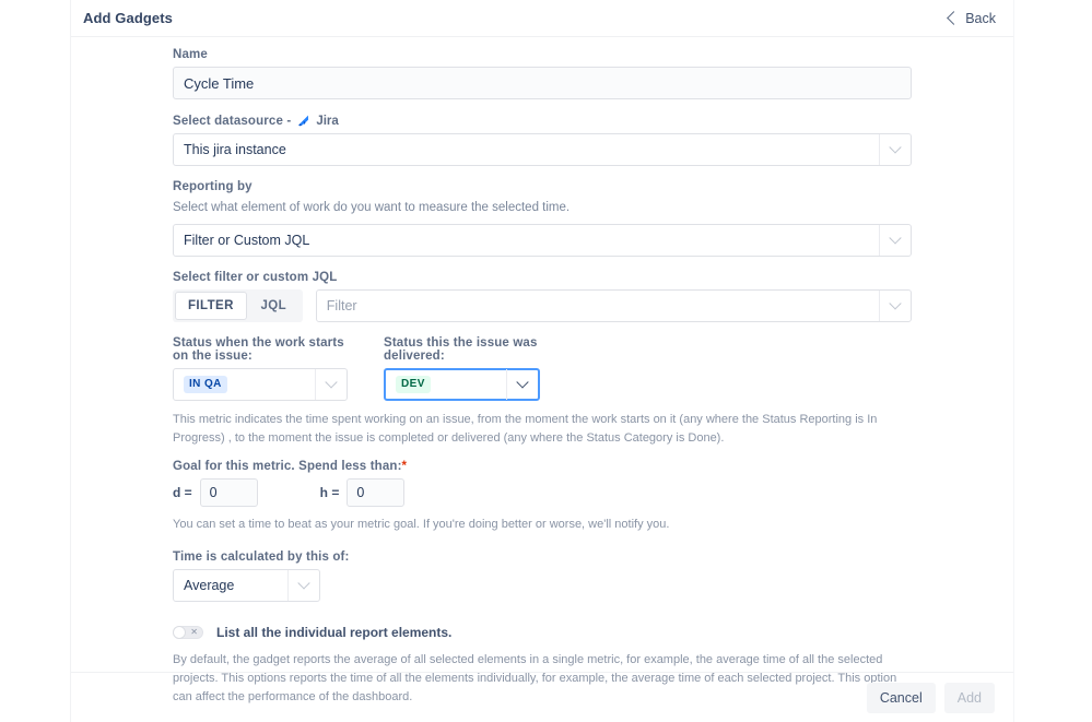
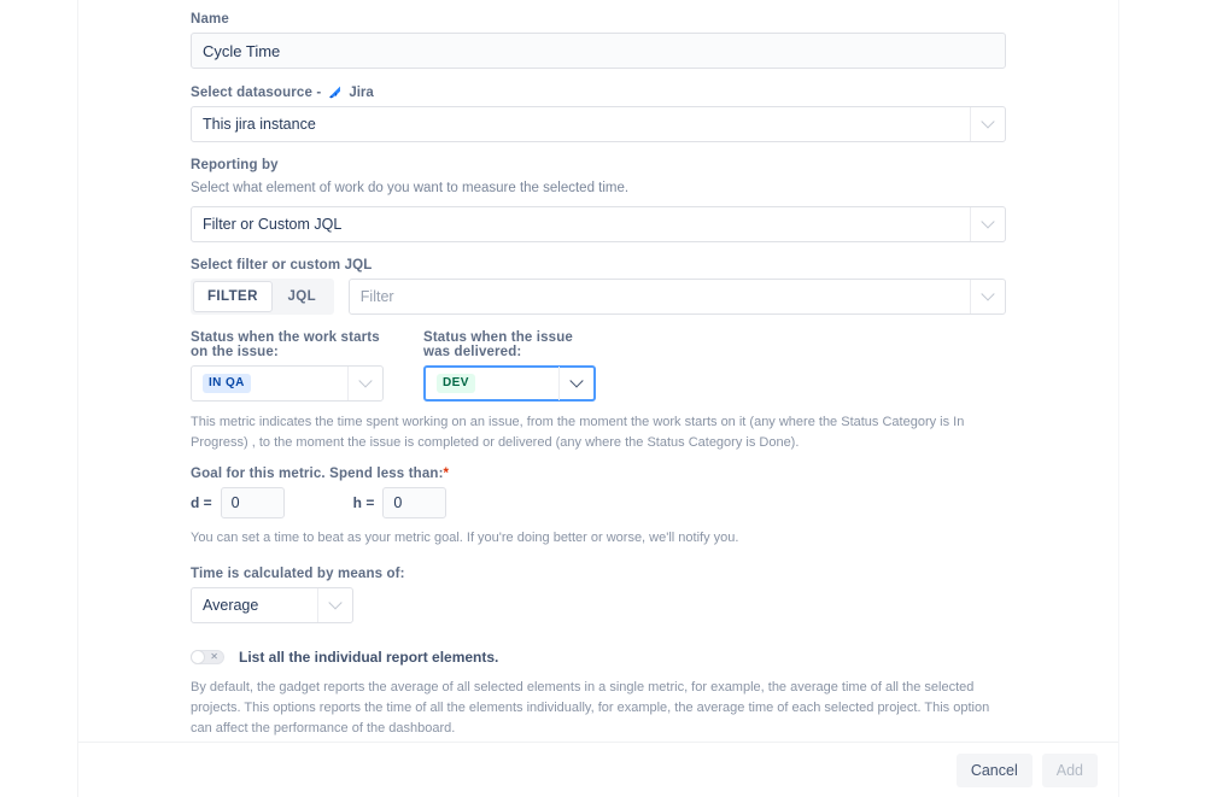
- Add Gadgets
- Back
  Name
  Cycle Time
  Select datasource -
  Jira
  This jira instance
  Reporting by
  Select what element of work do you want to measure the selected time.
  Filter or Custom JQL
  Select filter or custom JQL
  FILTER
  JQL
  Filter
  Status when the work starts on the issue:
  IN QA
- Status this the issue was delivered:
+ Status when the issue was delivered:
  DEV
- This metric indicates the time spent working on an issue, from the moment the work starts on it (any where the Status Reporting is In Progress) , to the moment the issue is completed or delivered (any where the Status Category is Done).
+ This metric indicates the time spent working on an issue, from the moment the work starts on it (any where the Status Category is In Progress) , to the moment the issue is completed or delivered (any where the Status Category is Done).
  Goal for this metric. Spend less than:*
  d =
  0
  h =
  0
  You can set a time to beat as your metric goal. If you're doing better or worse, we'll notify you.
- Time is calculated by this of:
+ Time is calculated by means of:
  Average
  ✕
  List all the individual report elements.
  By default, the gadget reports the average of all selected elements in a single metric, for example, the average time of all the selected projects. This options reports the time of all the elements individually, for example, the average time of each selected project. This option can affect the performance of the dashboard.
  Cancel
  Add
